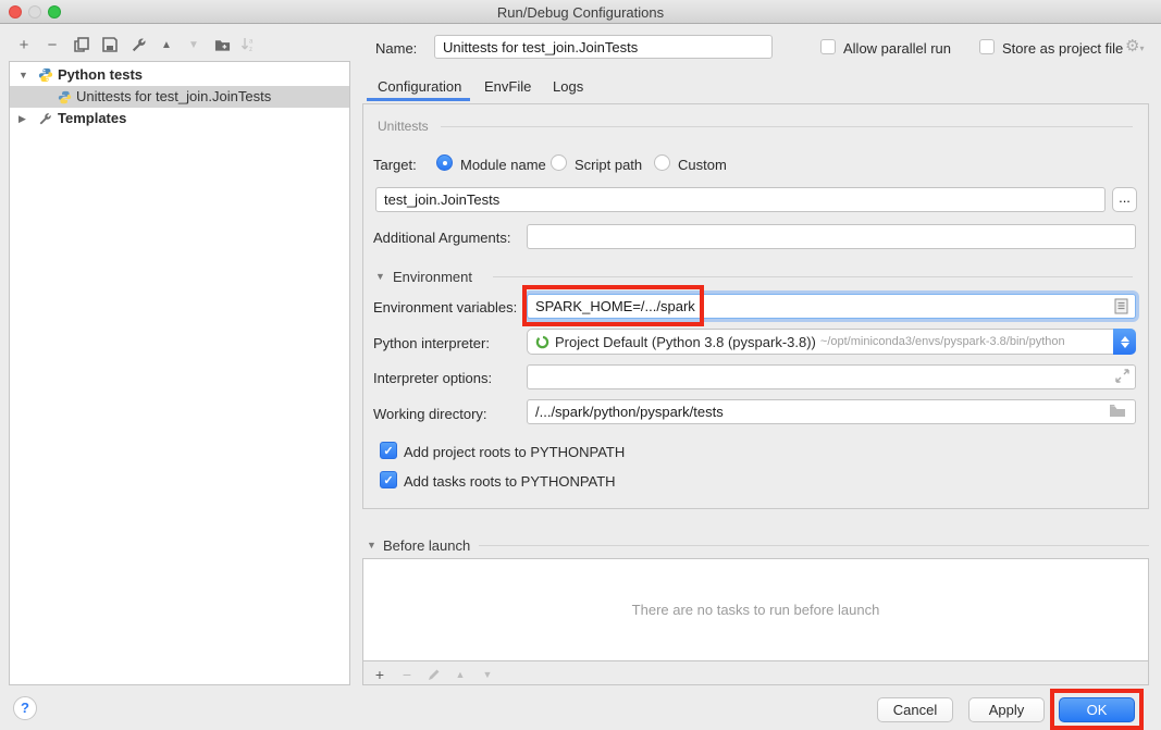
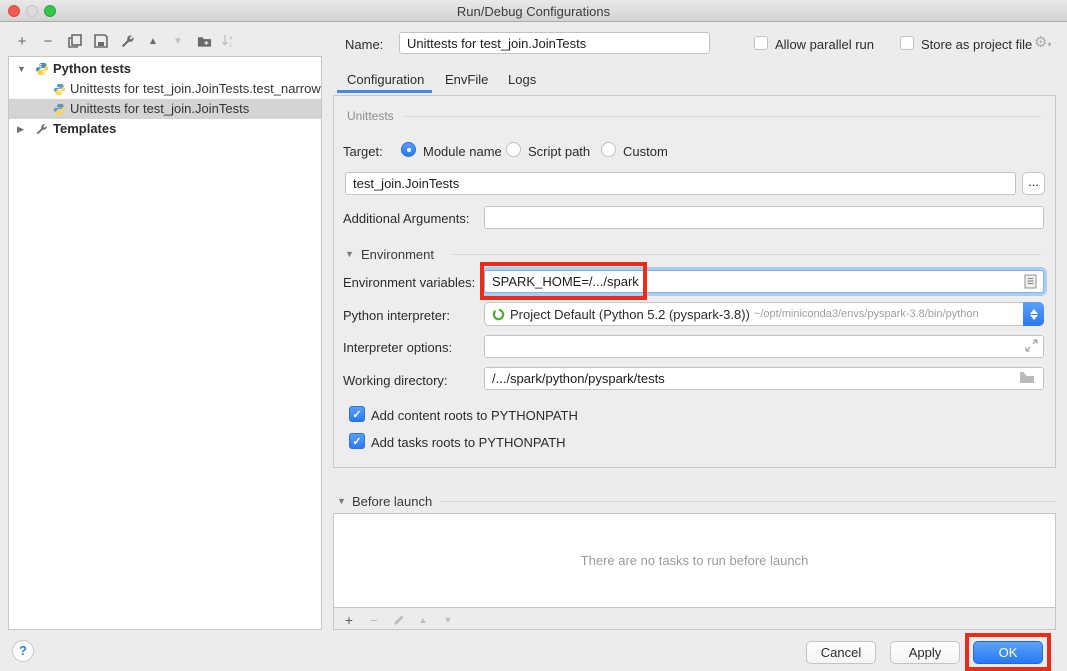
  Run/Debug Configurations
  +
  −
  ▲
  ▼
  ▼
  Python tests
+ Unittests for test_join.JoinTests.test_narrow
  Unittests for test_join.JoinTests
  ▶
  Templates
  Name:
  Unittests for test_join.JoinTests
  Allow parallel run
  Store as project file
  ⚙▾
  Configuration
  EnvFile
  Logs
  Unittests
  Target:
  Module name
  Script path
  Custom
  test_join.JoinTests
  ...
  Additional Arguments:
  ▼
  Environment
  Environment variables:
  SPARK_HOME=/.../spark
  Python interpreter:
- Project Default (Python 3.8 (pyspark-3.8))
+ Project Default (Python 5.2 (pyspark-3.8))
  ~/opt/miniconda3/envs/pyspark-3.8/bin/python
  Interpreter options:
  Working directory:
  /.../spark/python/pyspark/tests
  ✓
- Add project roots to PYTHONPATH
+ Add content roots to PYTHONPATH
  ✓
  Add tasks roots to PYTHONPATH
  ▼
  Before launch
  There are no tasks to run before launch
  +
  −
  ▲
  ▼
  ?
  Cancel
  Apply
  OK
